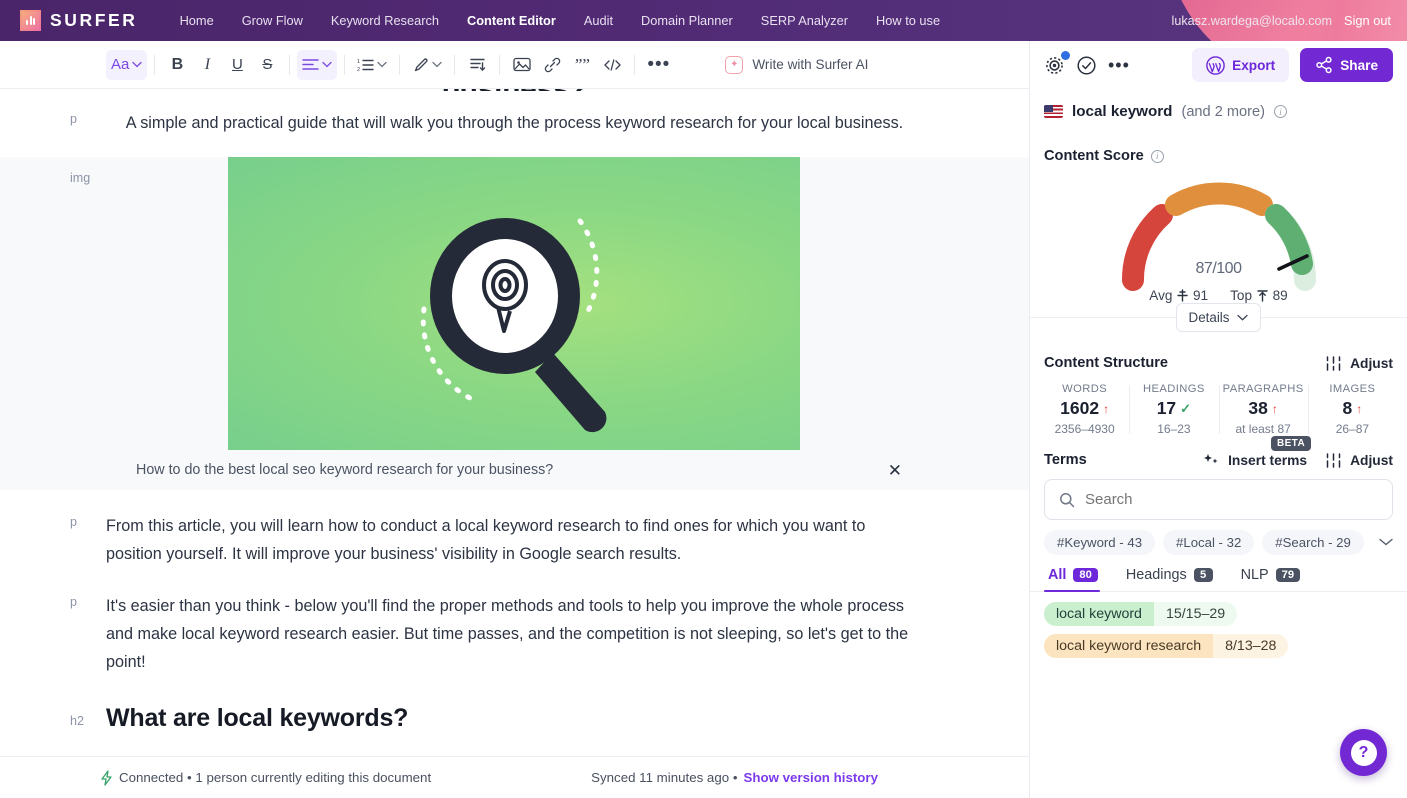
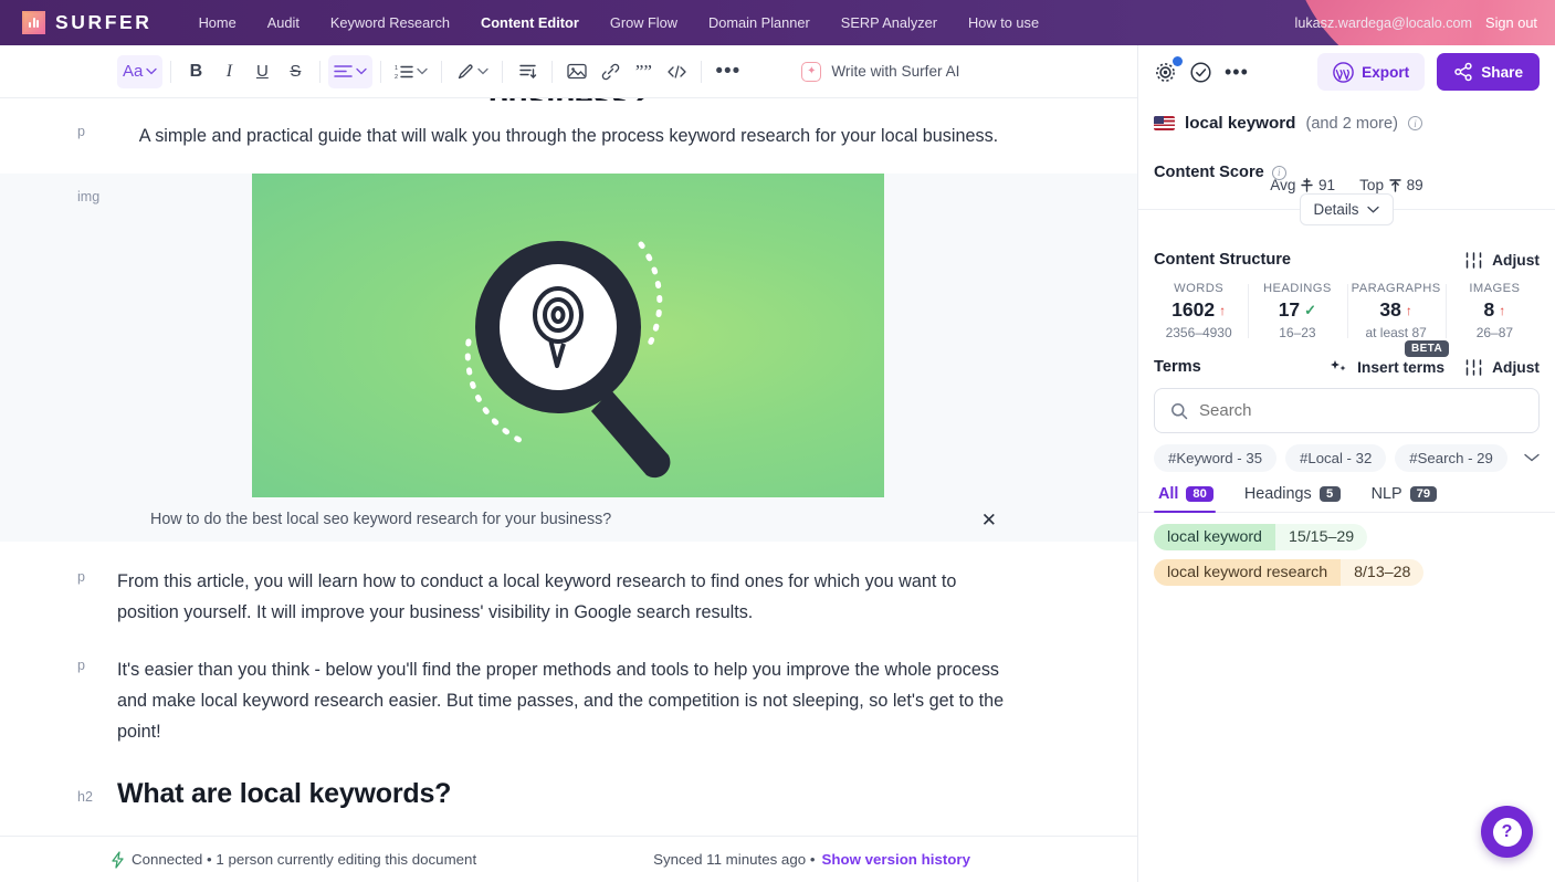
  SURFER
  Home
- Grow Flow
+ Audit
  Keyword Research
  Content Editor
- Audit
+ Grow Flow
  Domain Planner
  SERP Analyzer
  How to use
  lukasz.wardega@localo.com
  Sign out
  Aa
  B
  I
  U
  S
  ””
  •••
  ✦
  Write with Surfer AI
  business?
  p
  A simple and practical guide that will walk you through the process keyword research for your local business.
  img
  How to do the best local seo keyword research for your business?
  ✕
  p
  From this article, you will learn how to conduct a local keyword research to find ones for which you want to position yourself. It will improve your business' visibility in Google search results.
  p
  It's easier than you think - below you'll find the proper methods and tools to help you improve the whole process and make local keyword research easier. But time passes, and the competition is not sleeping, so let's get to the point!
  h2
  What are local keywords?
  Connected • 1 person currently editing this document
  Synced 11 minutes ago •
  Show version history
  •••
  Export
  Share
  local keyword
  (and 2 more)
  i
  Content Score
  i
- 87/100
  Avg 91
  Top 89
  Details
  Content Structure
  Adjust
  WORDS
  1602
  ↑
  2356–4930
  HEADINGS
  17
  ✓
  16–23
  PARAGRAPHS
  38
  ↑
  at least 87
  IMAGES
  8
  ↑
  26–87
  Terms
  BETA
  Insert terms
  Adjust
  Search
- #Keyword - 43
+ #Keyword - 35
  #Local - 32
  #Search - 29
  All
  80
  Headings
  5
  NLP
  79
  local keyword
  15/15–29
  local keyword research
  8/13–28
  ?
